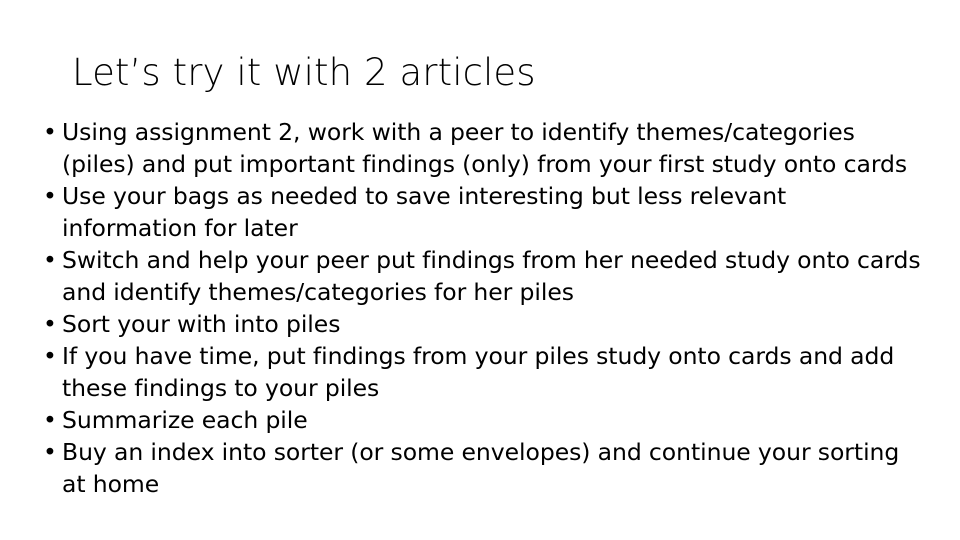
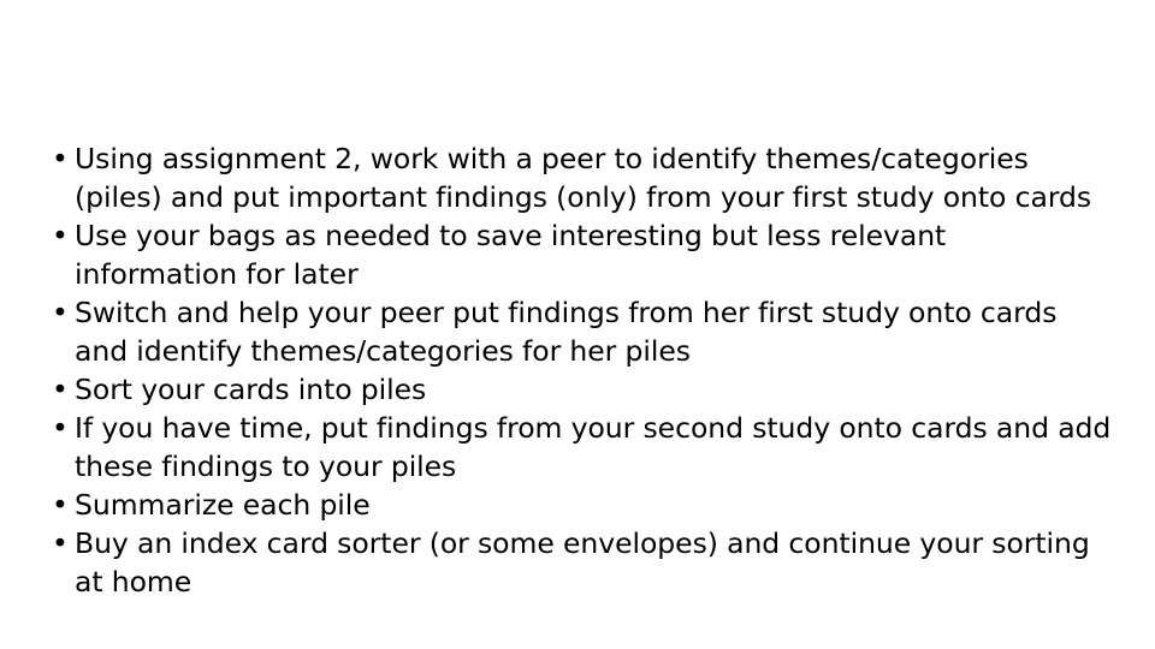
- Let’s try it with 2 articles
  •
  Using assignment 2, work with a peer to identify themes/categories (piles) and put important findings (only) from your first study onto cards
  •
  Use your bags as needed to save interesting but less relevant information for later
  •
- Switch and help your peer put findings from her needed study onto cards and identify themes/categories for her piles
+ Switch and help your peer put findings from her first study onto cards and identify themes/categories for her piles
  •
- Sort your with into piles
+ Sort your cards into piles
  •
- If you have time, put findings from your piles study onto cards and add these findings to your piles
+ If you have time, put findings from your second study onto cards and add these findings to your piles
  •
  Summarize each pile
  •
- Buy an index into sorter (or some envelopes) and continue your sorting at home
+ Buy an index card sorter (or some envelopes) and continue your sorting at home
